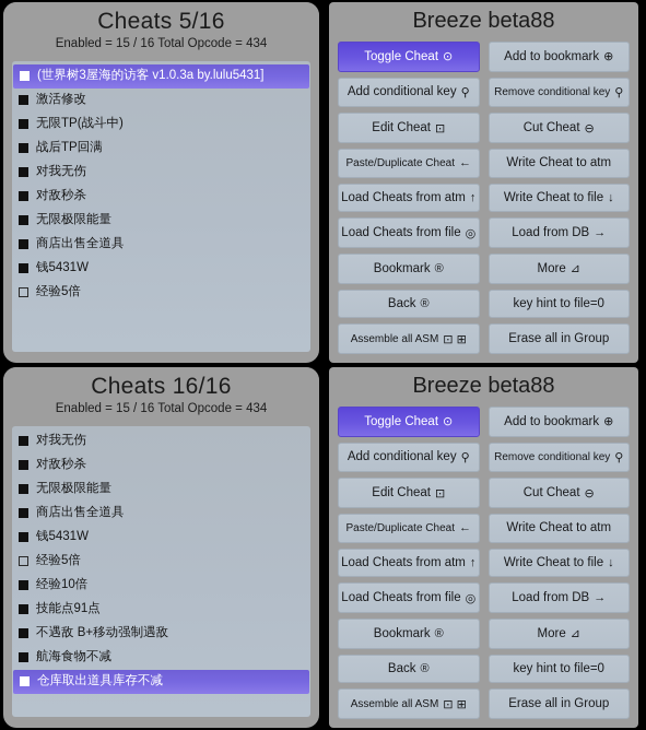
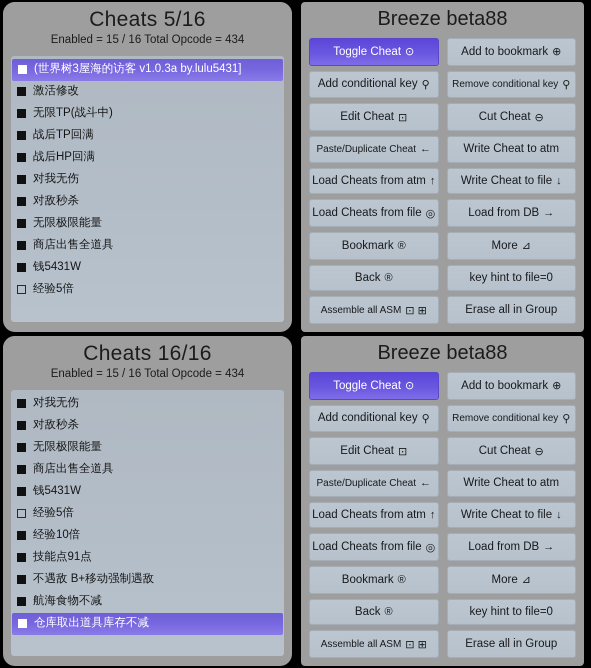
  Cheats 5/16
  Enabled = 15 / 16 Total Opcode = 434
  (世界树3屋海的访客 v1.0.3a by.lulu5431]
  激活修改
  无限TP(战斗中)
  战后TP回满
+ 战后HP回满
  对我无伤
  对敌秒杀
  无限极限能量
  商店出售全道具
  钱5431W
  经验5倍
  Breeze beta88
  Toggle Cheat
  ⊙
  Add to bookmark
  ⊕
  Add conditional key
  ⚲
  Remove conditional key
  ⚲
  Edit Cheat
  ⊡
  Cut Cheat
  ⊖
  Paste/Duplicate Cheat
  ←
  Write Cheat to atm
  Load Cheats from atm
  ↑
  Write Cheat to file
  ↓
  Load Cheats from file
  ◎
  Load from DB
  →
  Bookmark
  ®
  More
  ⊿
  Back
  ®
  key hint to file=0
  Assemble all ASM
  ⊡ ⊞
  Erase all in Group
  Cheats 16/16
  Enabled = 15 / 16 Total Opcode = 434
  对我无伤
  对敌秒杀
  无限极限能量
  商店出售全道具
  钱5431W
  经验5倍
  经验10倍
  技能点91点
  不遇敌 B+移动强制遇敌
  航海食物不减
  仓库取出道具库存不减
  Breeze beta88
  Toggle Cheat
  ⊙
  Add to bookmark
  ⊕
  Add conditional key
  ⚲
  Remove conditional key
  ⚲
  Edit Cheat
  ⊡
  Cut Cheat
  ⊖
  Paste/Duplicate Cheat
  ←
  Write Cheat to atm
  Load Cheats from atm
  ↑
  Write Cheat to file
  ↓
  Load Cheats from file
  ◎
  Load from DB
  →
  Bookmark
  ®
  More
  ⊿
  Back
  ®
  key hint to file=0
  Assemble all ASM
  ⊡ ⊞
  Erase all in Group
